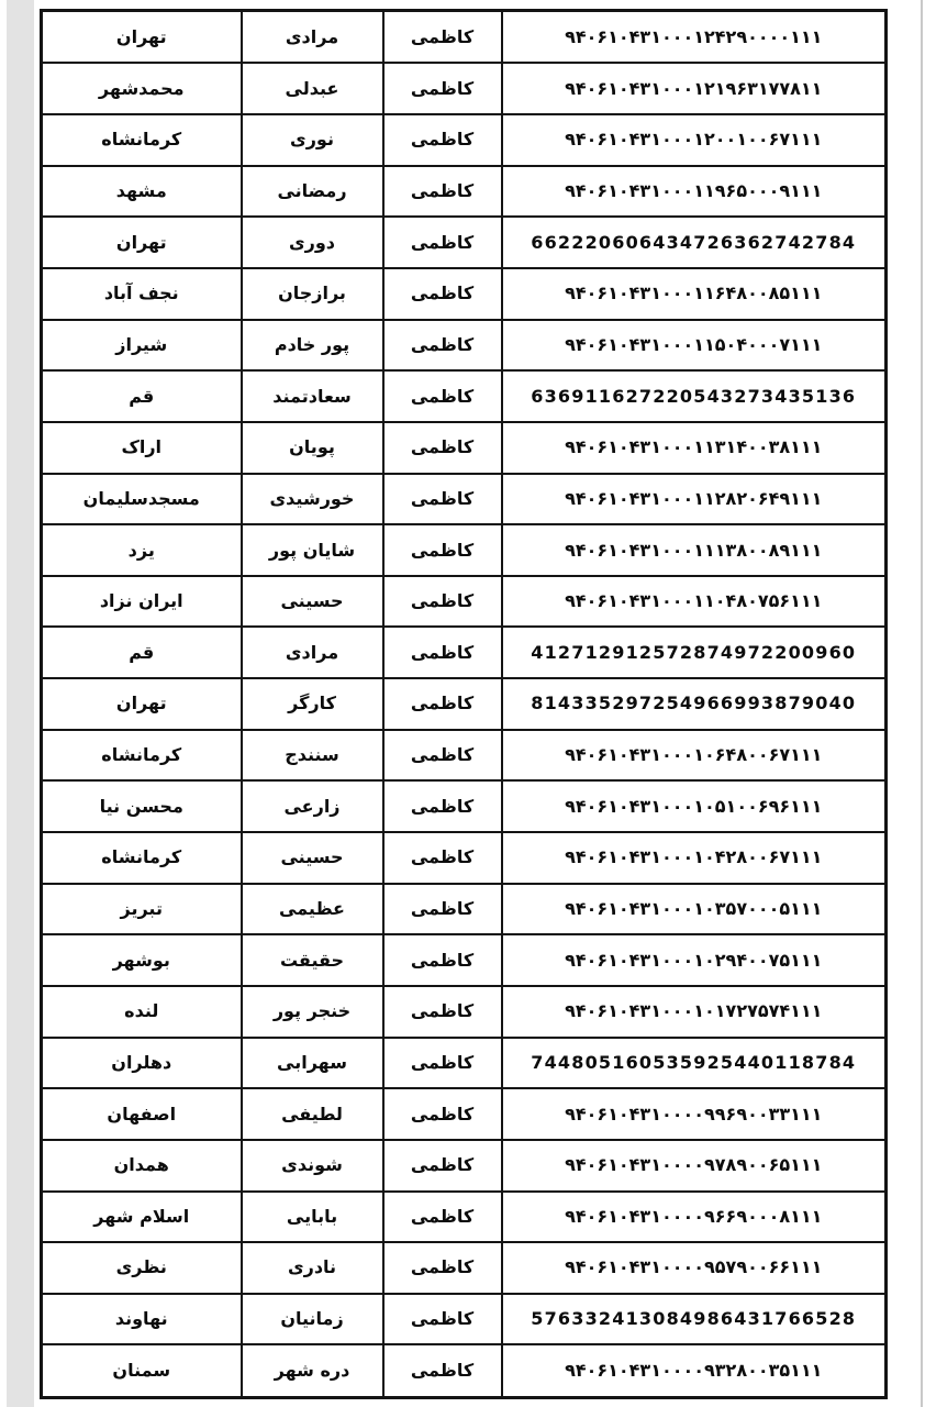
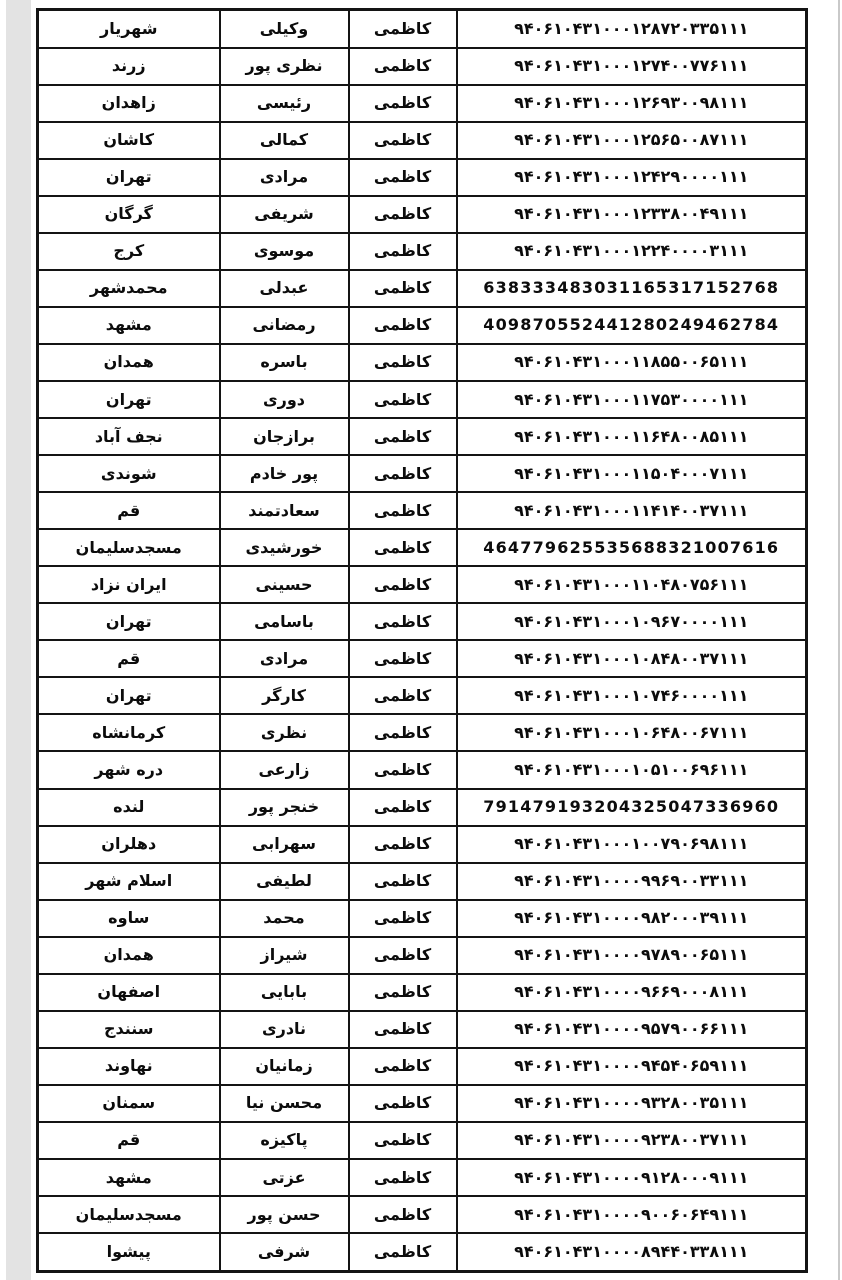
+ شهریار	وکیلی	کاظمی	۹۴۰۶۱۰۴۳۱۰۰۰۱۲۸۷۲۰۳۳۵۱۱۱
+ زرند	نظری پور	کاظمی	۹۴۰۶۱۰۴۳۱۰۰۰۱۲۷۴۰۰۷۷۶۱۱۱
+ زاهدان	رئیسی	کاظمی	۹۴۰۶۱۰۴۳۱۰۰۰۱۲۶۹۳۰۰۹۸۱۱۱
+ کاشان	کمالی	کاظمی	۹۴۰۶۱۰۴۳۱۰۰۰۱۲۵۶۵۰۰۸۷۱۱۱
  تهران	مرادی	کاظمی	۹۴۰۶۱۰۴۳۱۰۰۰۱۲۴۲۹۰۰۰۰۱۱۱
+ گرگان	شریفی	کاظمی	۹۴۰۶۱۰۴۳۱۰۰۰۱۲۳۳۸۰۰۴۹۱۱۱
+ کرج	موسوی	کاظمی	۹۴۰۶۱۰۴۳۱۰۰۰۱۲۲۴۰۰۰۰۳۱۱۱
- محمدشهر	عبدلی	کاظمی	۹۴۰۶۱۰۴۳۱۰۰۰۱۲۱۹۶۳۱۷۷۸۱۱
+ محمدشهر	عبدلی	کاظمی	638333483031165317152768
- کرمانشاه	نوری	کاظمی	۹۴۰۶۱۰۴۳۱۰۰۰۱۲۰۰۱۰۰۶۷۱۱۱
- مشهد	رمضانی	کاظمی	۹۴۰۶۱۰۴۳۱۰۰۰۱۱۹۶۵۰۰۰۹۱۱۱
+ مشهد	رمضانی	کاظمی	409870552441280249462784
+ همدان	باسره	کاظمی	۹۴۰۶۱۰۴۳۱۰۰۰۱۱۸۵۵۰۰۶۵۱۱۱
- تهران	دوری	کاظمی	662220606434726362742784
+ تهران	دوری	کاظمی	۹۴۰۶۱۰۴۳۱۰۰۰۱۱۷۵۳۰۰۰۰۱۱۱
  نجف آباد	برازجان	کاظمی	۹۴۰۶۱۰۴۳۱۰۰۰۱۱۶۴۸۰۰۸۵۱۱۱
- شیراز	پور خادم	کاظمی	۹۴۰۶۱۰۴۳۱۰۰۰۱۱۵۰۴۰۰۰۷۱۱۱
+ شوندی	پور خادم	کاظمی	۹۴۰۶۱۰۴۳۱۰۰۰۱۱۵۰۴۰۰۰۷۱۱۱
- قم	سعادتمند	کاظمی	636911627220543273435136
+ قم	سعادتمند	کاظمی	۹۴۰۶۱۰۴۳۱۰۰۰۱۱۴۱۴۰۰۳۷۱۱۱
- اراک	پویان	کاظمی	۹۴۰۶۱۰۴۳۱۰۰۰۱۱۳۱۴۰۰۳۸۱۱۱
- مسجدسلیمان	خورشیدی	کاظمی	۹۴۰۶۱۰۴۳۱۰۰۰۱۱۲۸۲۰۶۴۹۱۱۱
+ مسجدسلیمان	خورشیدی	کاظمی	464779625535688321007616
- یزد	شایان پور	کاظمی	۹۴۰۶۱۰۴۳۱۰۰۰۱۱۱۳۸۰۰۸۹۱۱۱
  ایران نزاد	حسینی	کاظمی	۹۴۰۶۱۰۴۳۱۰۰۰۱۱۰۴۸۰۷۵۶۱۱۱
+ تهران	باسامی	کاظمی	۹۴۰۶۱۰۴۳۱۰۰۰۱۰۹۶۷۰۰۰۰۱۱۱
- قم	مرادی	کاظمی	412712912572874972200960
+ قم	مرادی	کاظمی	۹۴۰۶۱۰۴۳۱۰۰۰۱۰۸۴۸۰۰۳۷۱۱۱
- تهران	کارگر	کاظمی	814335297254966993879040
+ تهران	کارگر	کاظمی	۹۴۰۶۱۰۴۳۱۰۰۰۱۰۷۴۶۰۰۰۰۱۱۱
- کرمانشاه	سنندج	کاظمی	۹۴۰۶۱۰۴۳۱۰۰۰۱۰۶۴۸۰۰۶۷۱۱۱
+ کرمانشاه	نظری	کاظمی	۹۴۰۶۱۰۴۳۱۰۰۰۱۰۶۴۸۰۰۶۷۱۱۱
- محسن نیا	زارعی	کاظمی	۹۴۰۶۱۰۴۳۱۰۰۰۱۰۵۱۰۰۶۹۶۱۱۱
+ دره شهر	زارعی	کاظمی	۹۴۰۶۱۰۴۳۱۰۰۰۱۰۵۱۰۰۶۹۶۱۱۱
- کرمانشاه	حسینی	کاظمی	۹۴۰۶۱۰۴۳۱۰۰۰۱۰۴۲۸۰۰۶۷۱۱۱
- تبریز	عظیمی	کاظمی	۹۴۰۶۱۰۴۳۱۰۰۰۱۰۳۵۷۰۰۰۵۱۱۱
- بوشهر	حقیقت	کاظمی	۹۴۰۶۱۰۴۳۱۰۰۰۱۰۲۹۴۰۰۷۵۱۱۱
- لنده	خنجر پور	کاظمی	۹۴۰۶۱۰۴۳۱۰۰۰۱۰۱۷۲۷۵۷۴۱۱۱
+ لنده	خنجر پور	کاظمی	791479193204325047336960
- دهلران	سهرابی	کاظمی	744805160535925440118784
+ دهلران	سهرابی	کاظمی	۹۴۰۶۱۰۴۳۱۰۰۰۱۰۰۷۹۰۶۹۸۱۱۱
- اصفهان	لطیفی	کاظمی	۹۴۰۶۱۰۴۳۱۰۰۰۰۹۹۶۹۰۰۳۳۱۱۱
+ اسلام شهر	لطیفی	کاظمی	۹۴۰۶۱۰۴۳۱۰۰۰۰۹۹۶۹۰۰۳۳۱۱۱
+ ساوه	محمد	کاظمی	۹۴۰۶۱۰۴۳۱۰۰۰۰۹۸۲۰۰۰۳۹۱۱۱
- همدان	شوندی	کاظمی	۹۴۰۶۱۰۴۳۱۰۰۰۰۹۷۸۹۰۰۶۵۱۱۱
+ همدان	شیراز	کاظمی	۹۴۰۶۱۰۴۳۱۰۰۰۰۹۷۸۹۰۰۶۵۱۱۱
- اسلام شهر	بابایی	کاظمی	۹۴۰۶۱۰۴۳۱۰۰۰۰۹۶۶۹۰۰۰۸۱۱۱
+ اصفهان	بابایی	کاظمی	۹۴۰۶۱۰۴۳۱۰۰۰۰۹۶۶۹۰۰۰۸۱۱۱
- نظری	نادری	کاظمی	۹۴۰۶۱۰۴۳۱۰۰۰۰۹۵۷۹۰۰۶۶۱۱۱
+ سنندج	نادری	کاظمی	۹۴۰۶۱۰۴۳۱۰۰۰۰۹۵۷۹۰۰۶۶۱۱۱
- نهاوند	زمانیان	کاظمی	576332413084986431766528
+ نهاوند	زمانیان	کاظمی	۹۴۰۶۱۰۴۳۱۰۰۰۰۹۴۵۴۰۶۵۹۱۱۱
- سمنان	دره شهر	کاظمی	۹۴۰۶۱۰۴۳۱۰۰۰۰۹۳۲۸۰۰۳۵۱۱۱
+ سمنان	محسن نیا	کاظمی	۹۴۰۶۱۰۴۳۱۰۰۰۰۹۳۲۸۰۰۳۵۱۱۱
+ قم	پاکیزه	کاظمی	۹۴۰۶۱۰۴۳۱۰۰۰۰۹۲۳۸۰۰۳۷۱۱۱
+ مشهد	عزتی	کاظمی	۹۴۰۶۱۰۴۳۱۰۰۰۰۹۱۲۸۰۰۰۹۱۱۱
+ مسجدسلیمان	حسن پور	کاظمی	۹۴۰۶۱۰۴۳۱۰۰۰۰۹۰۰۶۰۶۴۹۱۱۱
+ پیشوا	شرفی	کاظمی	۹۴۰۶۱۰۴۳۱۰۰۰۰۸۹۴۴۰۳۳۸۱۱۱
